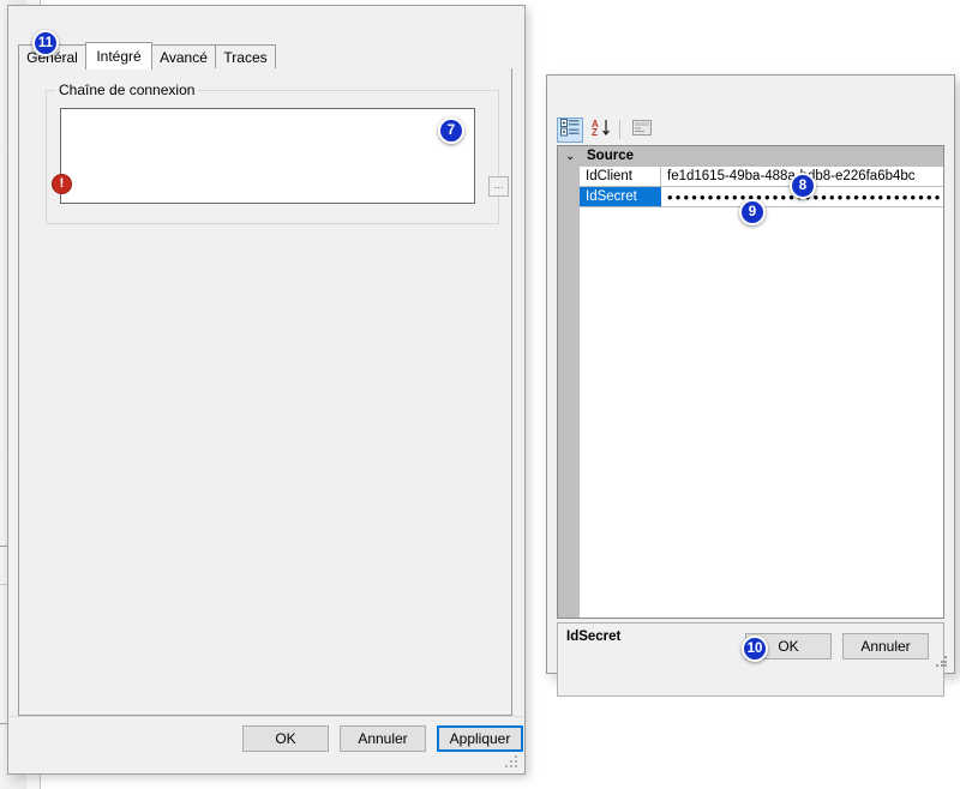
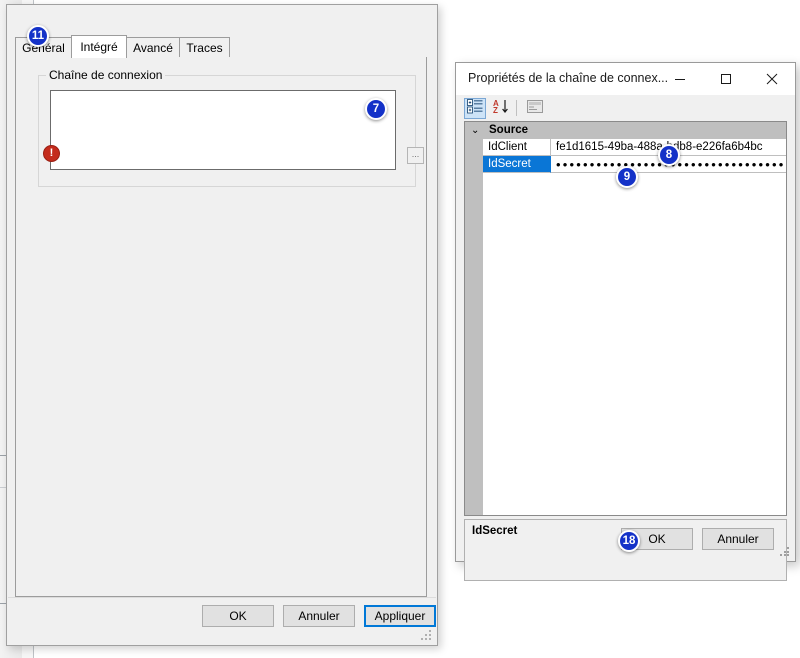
  Général
  Intégré
  Avancé
  Traces
  Chaîne de connexion
  !
  ...
  OK
  Annuler
  Appliquer
+ Propriétés de la chaîne de connex...
  A
  Z
  ⌄
  Source
  IdClient
  fe1d1615-49ba-488b8-e226fa6b4bc
  IdSecret
  ••••••••••••••••••••••••••••••••
  IdSecret
  OK
  Annuler
  7
  8
  9
- 10
+ 18
  11
